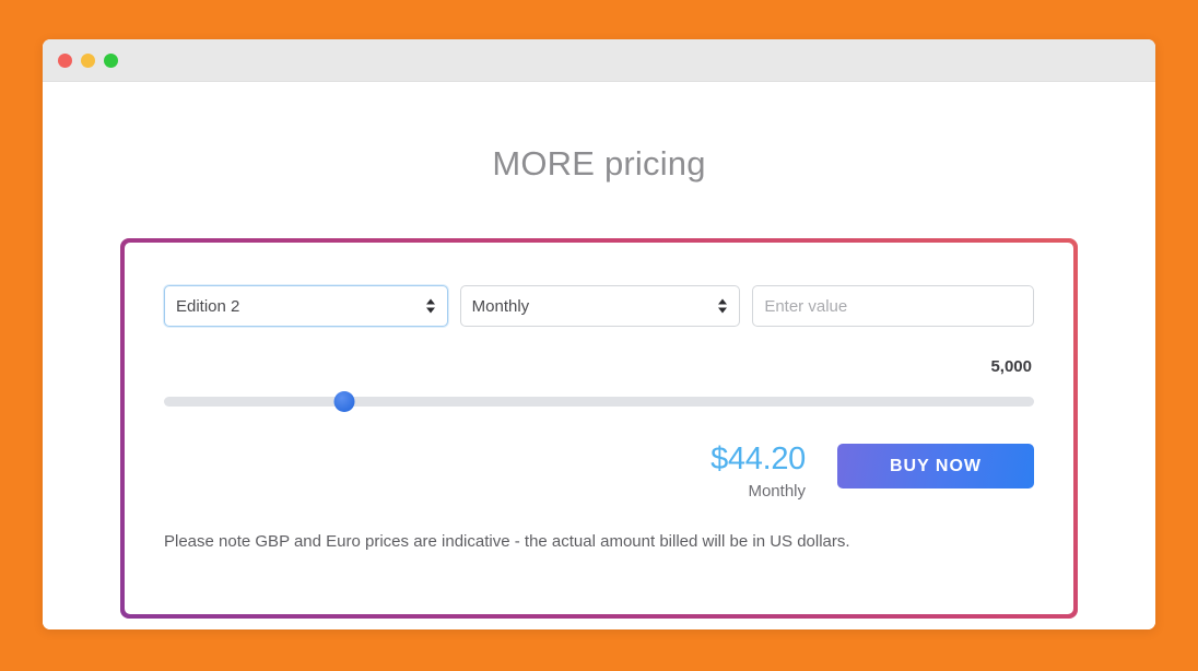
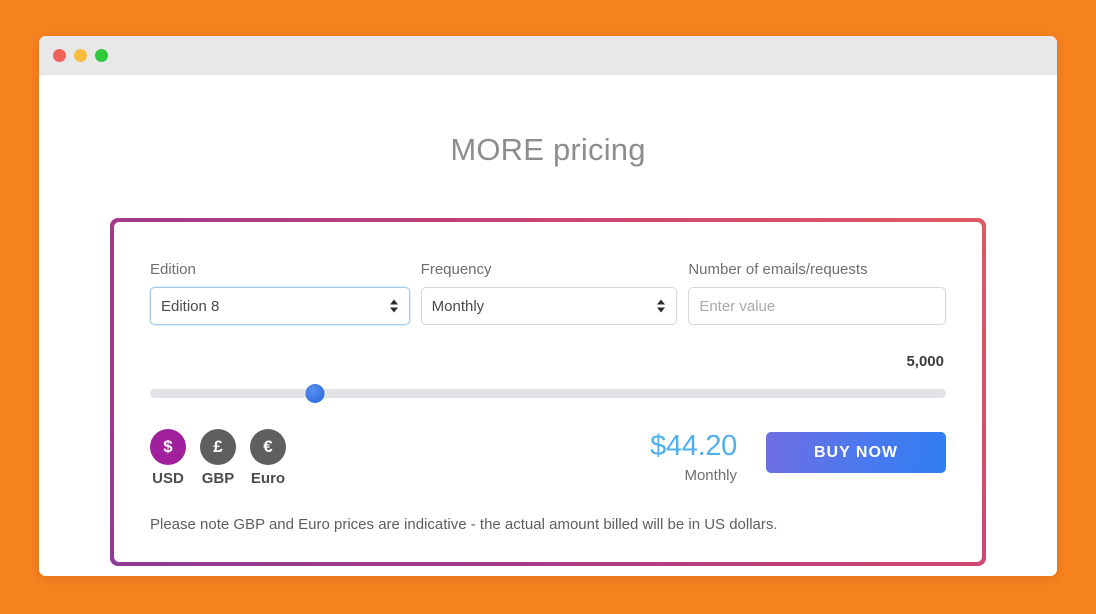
  MORE pricing
+ Edition
- Edition 2
+ Edition 8
+ Frequency
  Monthly
+ Number of emails/requests
  Enter value
  5,000
+ $
+ USD
+ £
+ GBP
+ €
+ Euro
  $44.20
  Monthly
  BUY NOW
  Please note GBP and Euro prices are indicative - the actual amount billed will be in US dollars.
